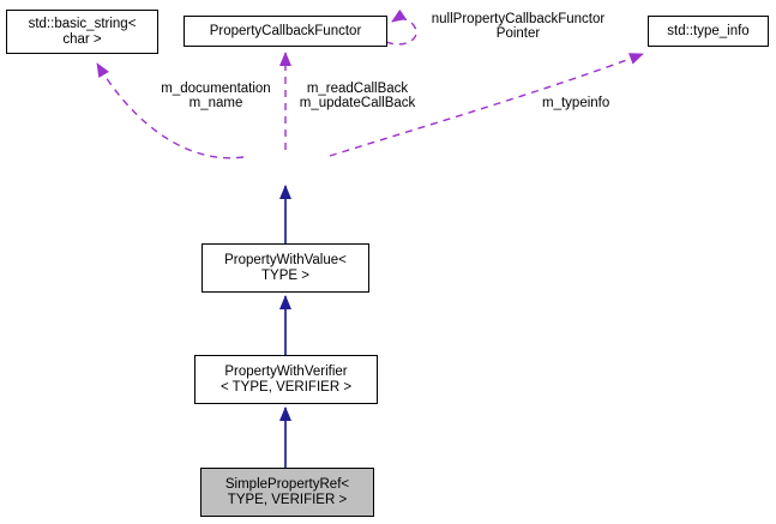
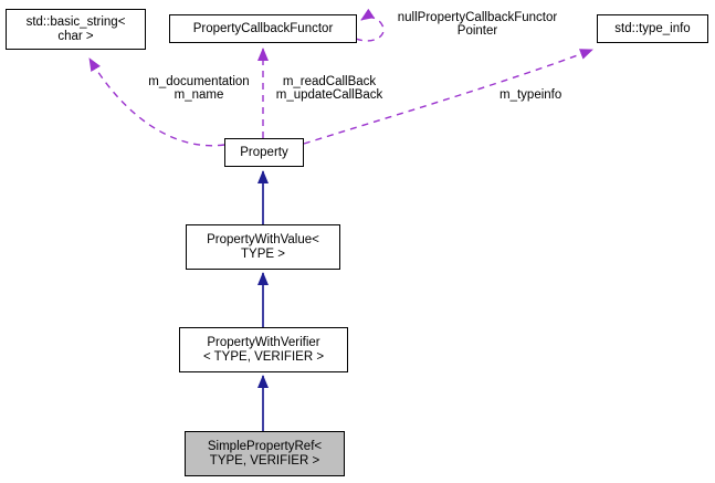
  std::basic_string<
  char >
  PropertyCallbackFunctor
  std::type_info
+ Property
  PropertyWithValue<
  TYPE >
  PropertyWithVerifier
  < TYPE, VERIFIER >
  SimplePropertyRef<
  TYPE, VERIFIER >
  m_documentation
  m_name
  m_readCallBack
  m_updateCallBack
  nullPropertyCallbackFunctor
  Pointer
  m_typeinfo
